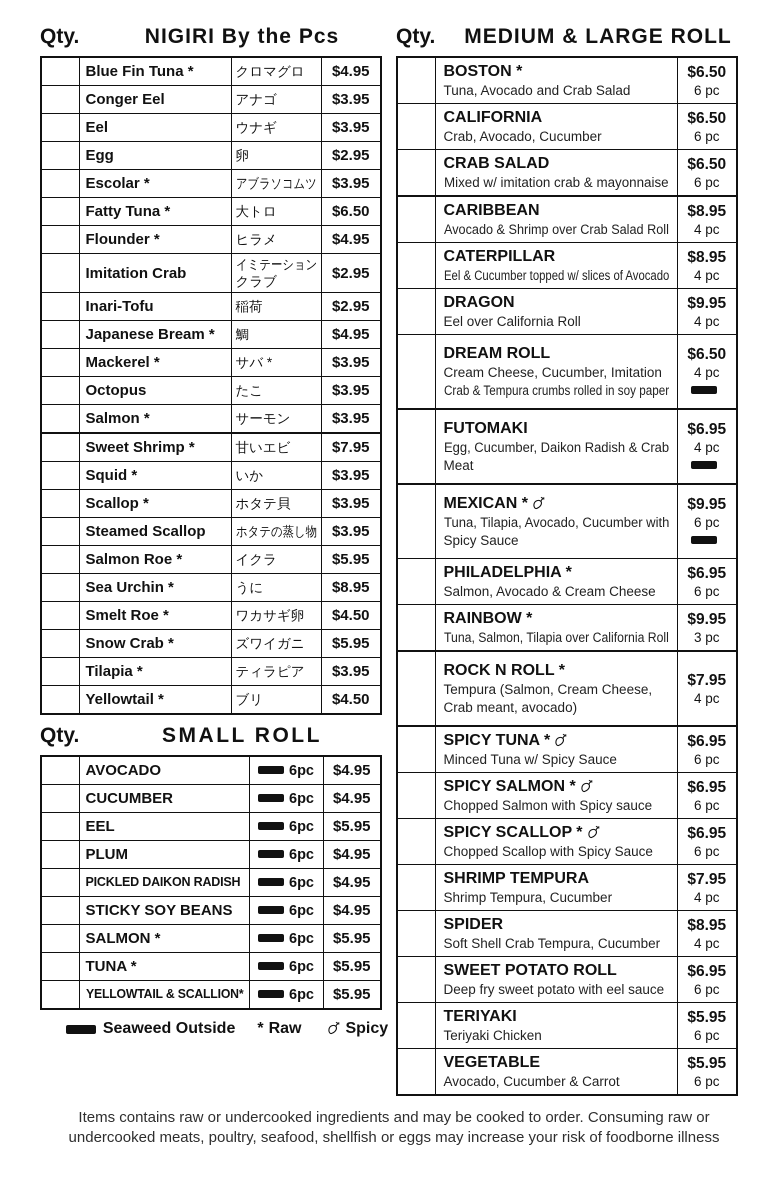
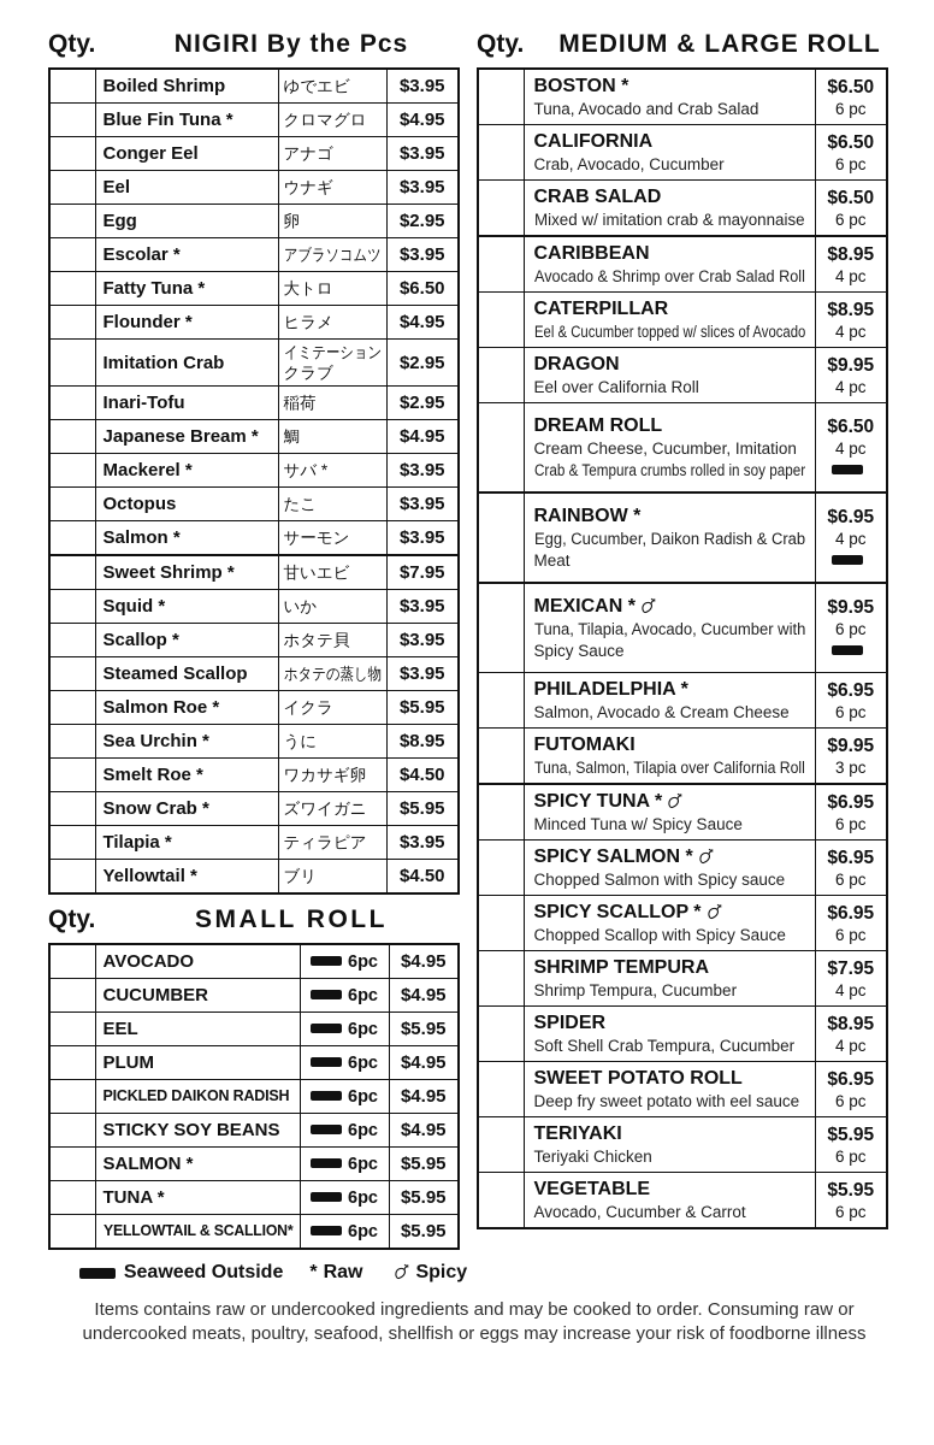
  Qty.
  NIGIRI By the Pcs
+ 	Boiled Shrimp	ゆでエビ	$3.95
  	Blue Fin Tuna *	クロマグロ	$4.95
  	Conger Eel	アナゴ	$3.95
  	Eel	ウナギ	$3.95
  	Egg	卵	$2.95
  	Escolar *	アブラソコムツ	$3.95
  	Fatty Tuna *	大トロ	$6.50
  	Flounder *	ヒラメ	$4.95
  	Imitation Crab	イミテーションクラブ	$2.95
  	Inari-Tofu	稲荷	$2.95
  	Japanese Bream *	鯛	$4.95
  	Mackerel *	サバ *	$3.95
  	Octopus	たこ	$3.95
  	Salmon *	サーモン	$3.95
  	Sweet Shrimp *	甘いエビ	$7.95
  	Squid *	いか	$3.95
  	Scallop *	ホタテ貝	$3.95
  	Steamed Scallop	ホタテの蒸し物	$3.95
  	Salmon Roe *	イクラ	$5.95
  	Sea Urchin *	うに	$8.95
  	Smelt Roe *	ワカサギ卵	$4.50
  	Snow Crab *	ズワイガニ	$5.95
  	Tilapia *	ティラピア	$3.95
  	Yellowtail *	ブリ	$4.50
  Qty.
  SMALL ROLL
  	AVOCADO	6pc	$4.95
  	CUCUMBER	6pc	$4.95
  	EEL	6pc	$5.95
  	PLUM	6pc	$4.95
  	PICKLED DAIKON RADISH	6pc	$4.95
  	STICKY SOY BEANS	6pc	$4.95
  	SALMON *	6pc	$5.95
  	TUNA *	6pc	$5.95
  	YELLOWTAIL & SCALLION*	6pc	$5.95
  Seaweed Outside
  *
  Raw
  Spicy
  Qty.
  MEDIUM & LARGE ROLL
  	BOSTON *Tuna, Avocado and Crab Salad	$6.506 pc
  	CALIFORNIACrab, Avocado, Cucumber	$6.506 pc
  	CRAB SALADMixed w/ imitation crab & mayonnaise	$6.506 pc
  	CARIBBEANAvocado & Shrimp over Crab Salad Roll	$8.954 pc
  	CATERPILLAREel & Cucumber topped w/ slices of Avocado	$8.954 pc
  	DRAGONEel over California Roll	$9.954 pc
  	DREAM ROLLCream Cheese, Cucumber, ImitationCrab & Tempura crumbs rolled in soy paper	$6.504 pc
- 	FUTOMAKIEgg, Cucumber, Daikon Radish & CrabMeat	$6.954 pc
+ 	RAINBOW *Egg, Cucumber, Daikon Radish & CrabMeat	$6.954 pc
  	MEXICAN *Tuna, Tilapia, Avocado, Cucumber withSpicy Sauce	$9.956 pc
  	PHILADELPHIA *Salmon, Avocado & Cream Cheese	$6.956 pc
- 	RAINBOW *Tuna, Salmon, Tilapia over California Roll	$9.953 pc
+ 	FUTOMAKITuna, Salmon, Tilapia over California Roll	$9.953 pc
- 	ROCK N ROLL *Tempura (Salmon, Cream Cheese,Crab meant, avocado)	$7.954 pc
  	SPICY TUNA *Minced Tuna w/ Spicy Sauce	$6.956 pc
  	SPICY SALMON *Chopped Salmon with Spicy sauce	$6.956 pc
  	SPICY SCALLOP *Chopped Scallop with Spicy Sauce	$6.956 pc
  	SHRIMP TEMPURAShrimp Tempura, Cucumber	$7.954 pc
  	SPIDERSoft Shell Crab Tempura, Cucumber	$8.954 pc
  	SWEET POTATO ROLLDeep fry sweet potato with eel sauce	$6.956 pc
  	TERIYAKITeriyaki Chicken	$5.956 pc
  	VEGETABLEAvocado, Cucumber & Carrot	$5.956 pc
  Items contains raw or undercooked ingredients and may be cooked to order. Consuming raw or undercooked meats, poultry, seafood, shellfish or eggs may increase your risk of foodborne illness
